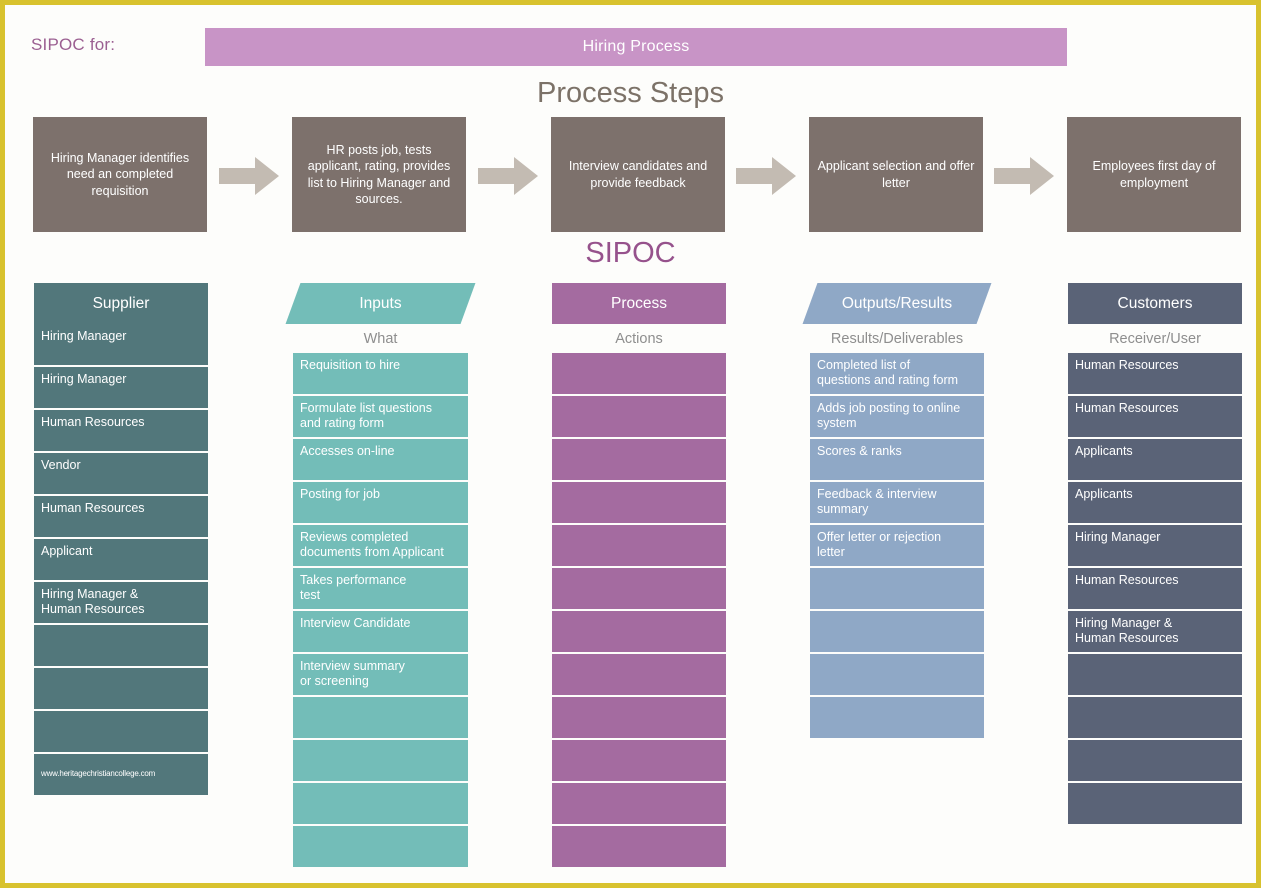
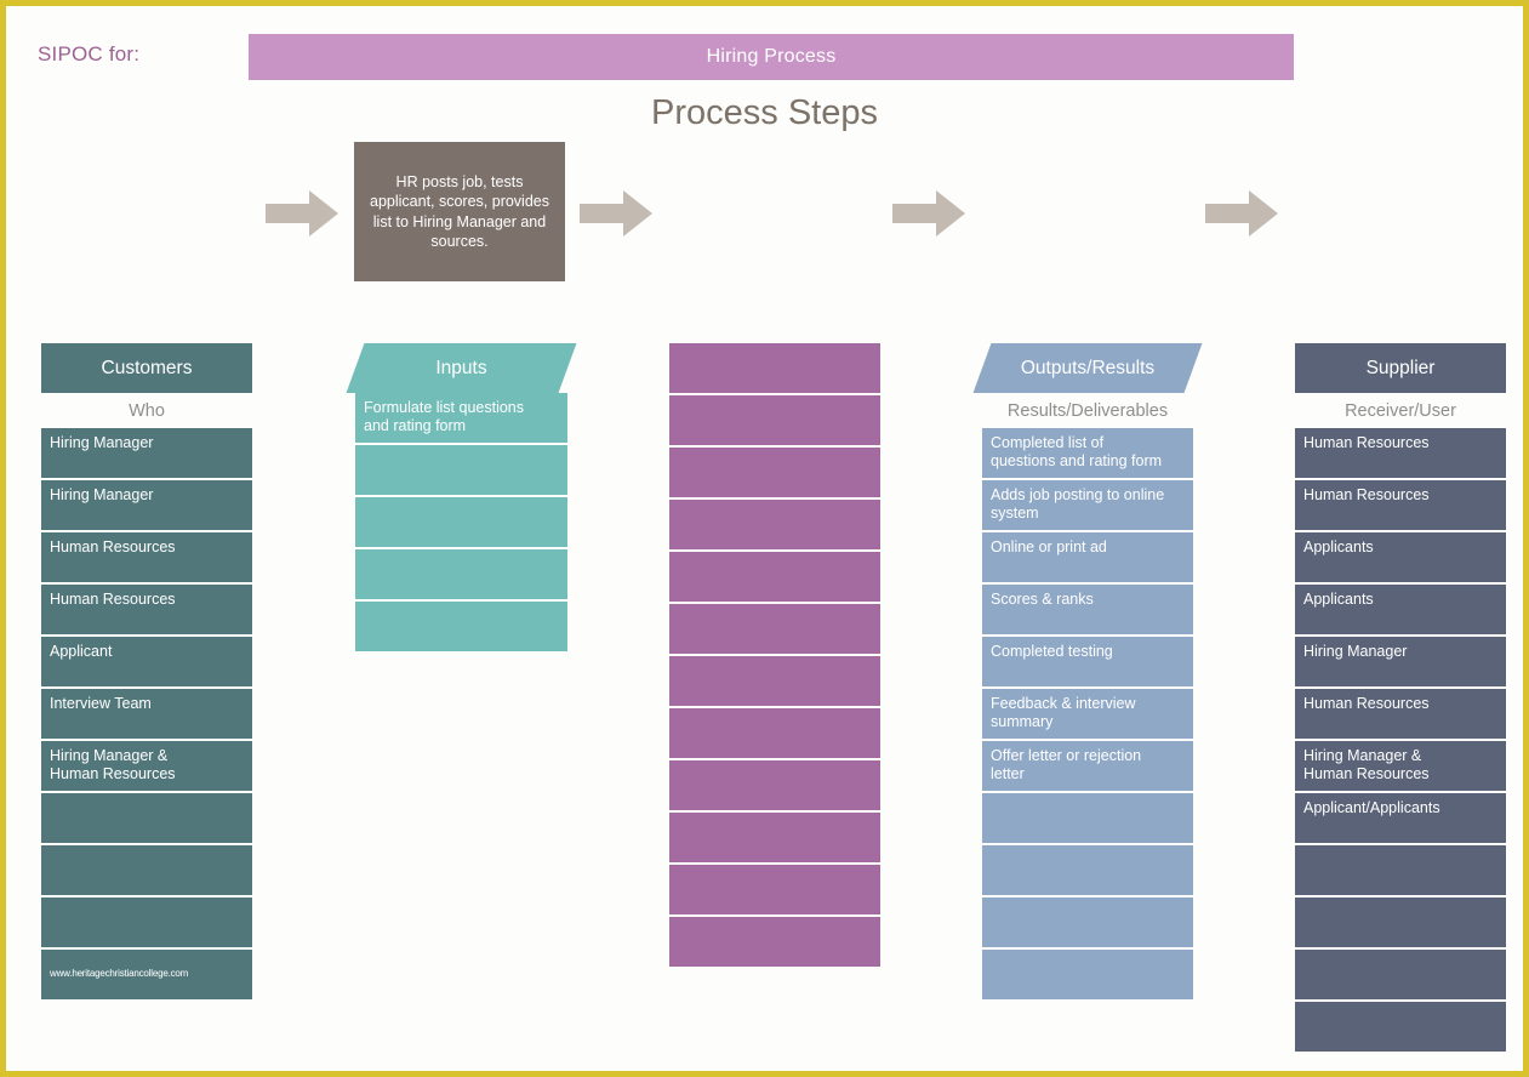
  SIPOC for:
  Hiring Process
  Process Steps
- SIPOC
- Hiring Manager identifies need an completed requisition
- HR posts job, tests applicant, rating, provides list to Hiring Manager and sources.
+ HR posts job, tests applicant, scores, provides list to Hiring Manager and sources.
- Interview candidates and provide feedback
- Applicant selection and offer letter
- Employees first day of employment
- Supplier
+ Customers
+ Who
  Hiring Manager
  Hiring Manager
  Human Resources
- Vendor
  Human Resources
  Applicant
+ Interview Team
  Hiring Manager &
  Human Resources
  www.heritagechristiancollege.com
  Inputs
- What
- Requisition to hire
  Formulate list questions
  and rating form
- Accesses on-line
- Posting for job
- Reviews completed
- documents from Applicant
- Takes performance
- test
- Interview Candidate
- Interview summary
- or screening
- Process
- Actions
  Outputs/Results
  Results/Deliverables
  Completed list of
  questions and rating form
  Adds job posting to online
  system
+ Online or print ad
  Scores & ranks
+ Completed testing
  Feedback & interview
  summary
  Offer letter or rejection
  letter
- Customers
+ Supplier
  Receiver/User
  Human Resources
  Human Resources
  Applicants
  Applicants
  Hiring Manager
  Human Resources
  Hiring Manager &
  Human Resources
+ Applicant/Applicants
